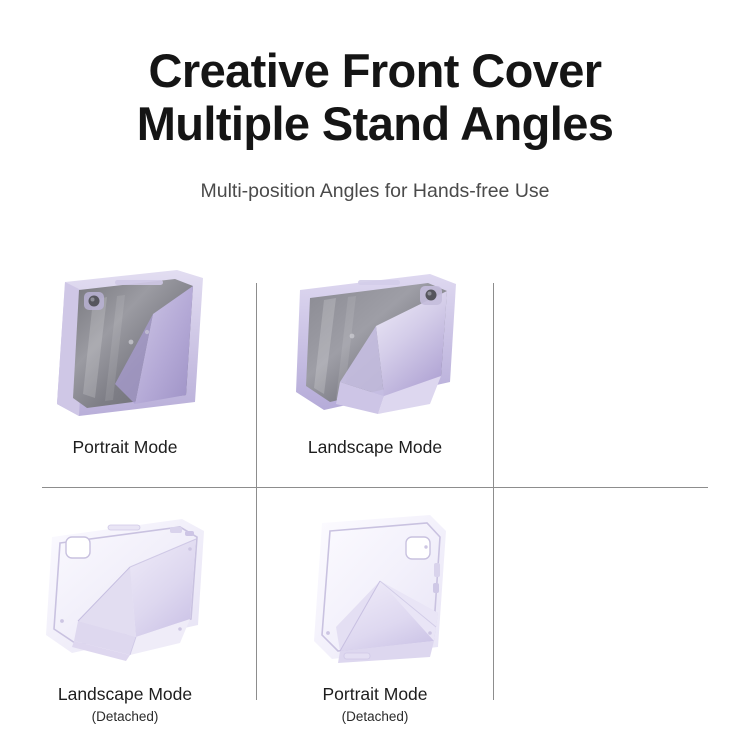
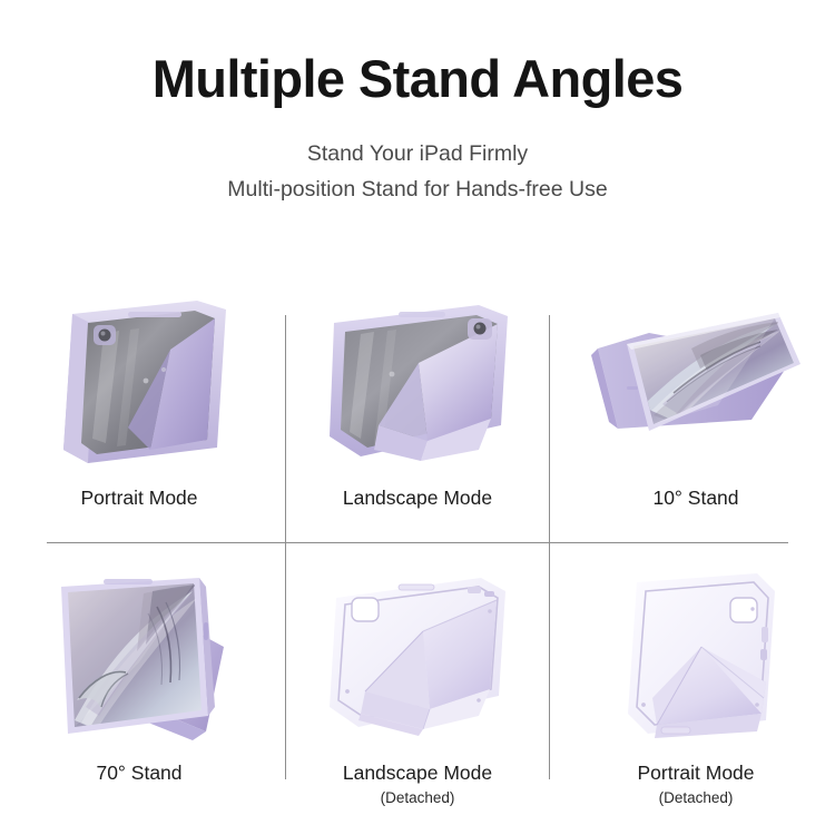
- Creative Front Cover
  Multiple Stand Angles
+ Stand Your iPad Firmly
- Multi-position Angles for Hands-free Use
+ Multi-position Stand for Hands-free Use
  Portrait Mode
  Landscape Mode
+ 10° Stand
+ 70° Stand
  Landscape Mode
  (Detached)
  Portrait Mode
  (Detached)
